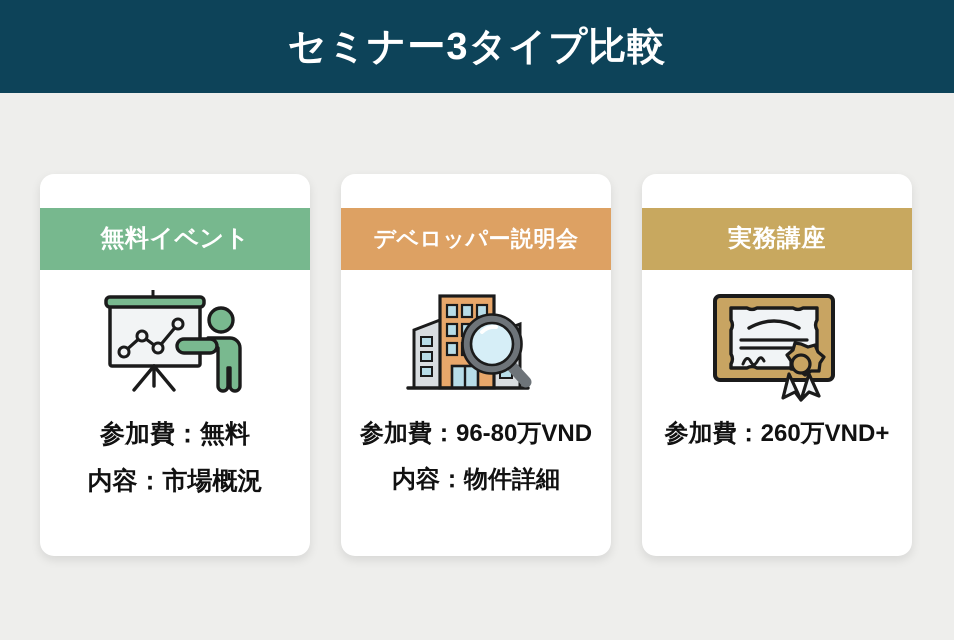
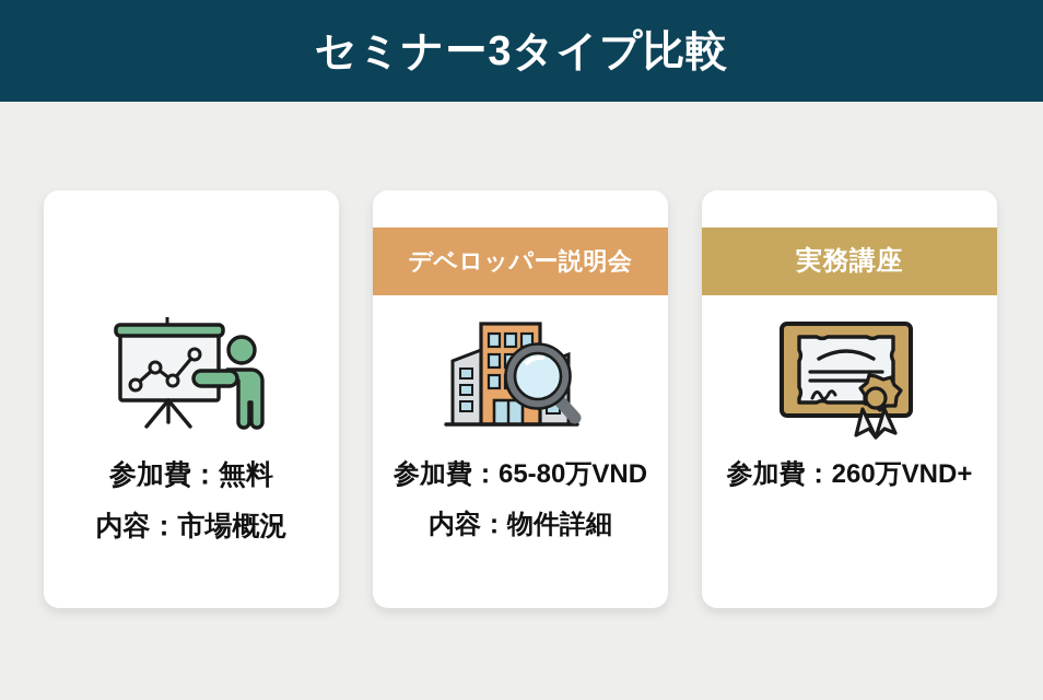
  セミナー3タイプ比較
- 無料イベント
  参加費：無料
  内容：市場概況
  デベロッパー説明会
- 参加費：96-80万VND
+ 参加費：65-80万VND
  内容：物件詳細
  実務講座
  参加費：260万VND+
